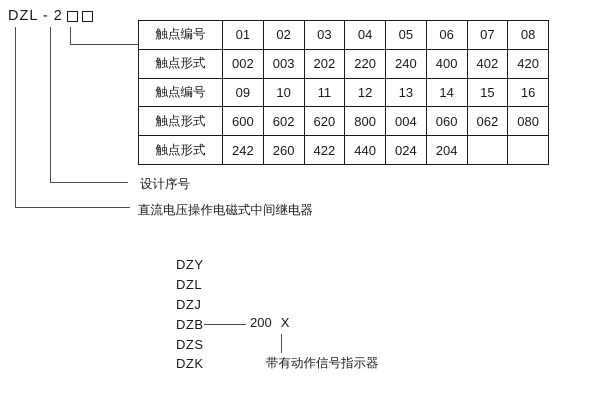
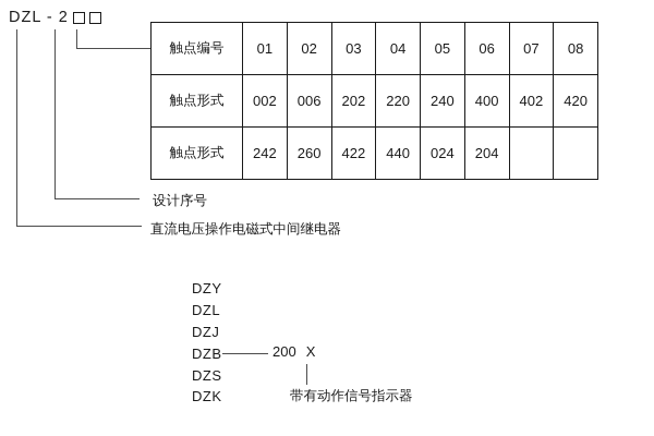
  DZL - 2
  触点编号	01	02	03	04	05	06	07	08
- 触点形式	002	003	202	220	240	400	402	420
+ 触点形式	002	006	202	220	240	400	402	420
- 触点编号	09	10	11	12	13	14	15	16
- 触点形式	600	602	620	800	004	060	062	080
  触点形式	242	260	422	440	024	204
  设计序号
  直流电压操作电磁式中间继电器
  DZY
  DZL
  DZJ
  DZB
  DZS
  DZK
  200
  X
  带有动作信号指示器
